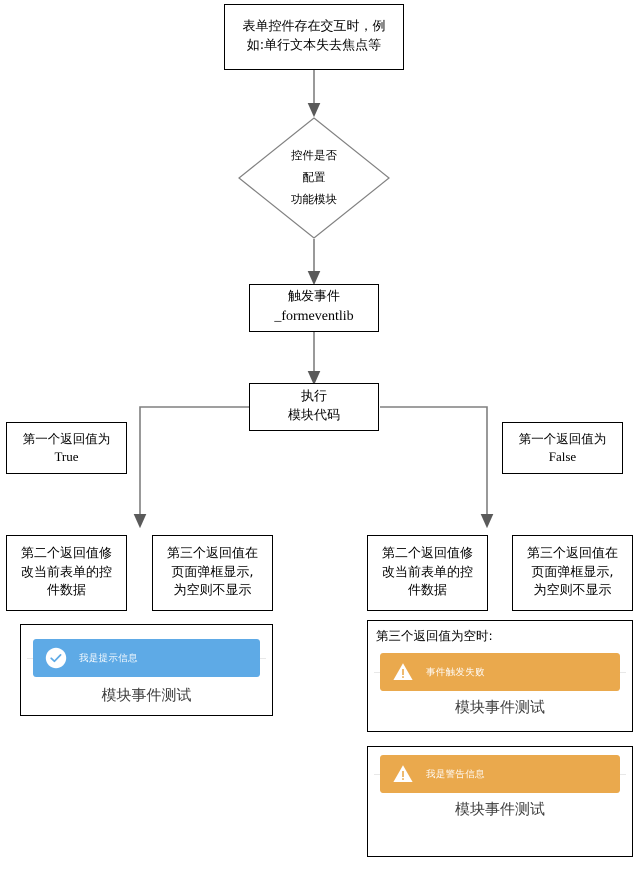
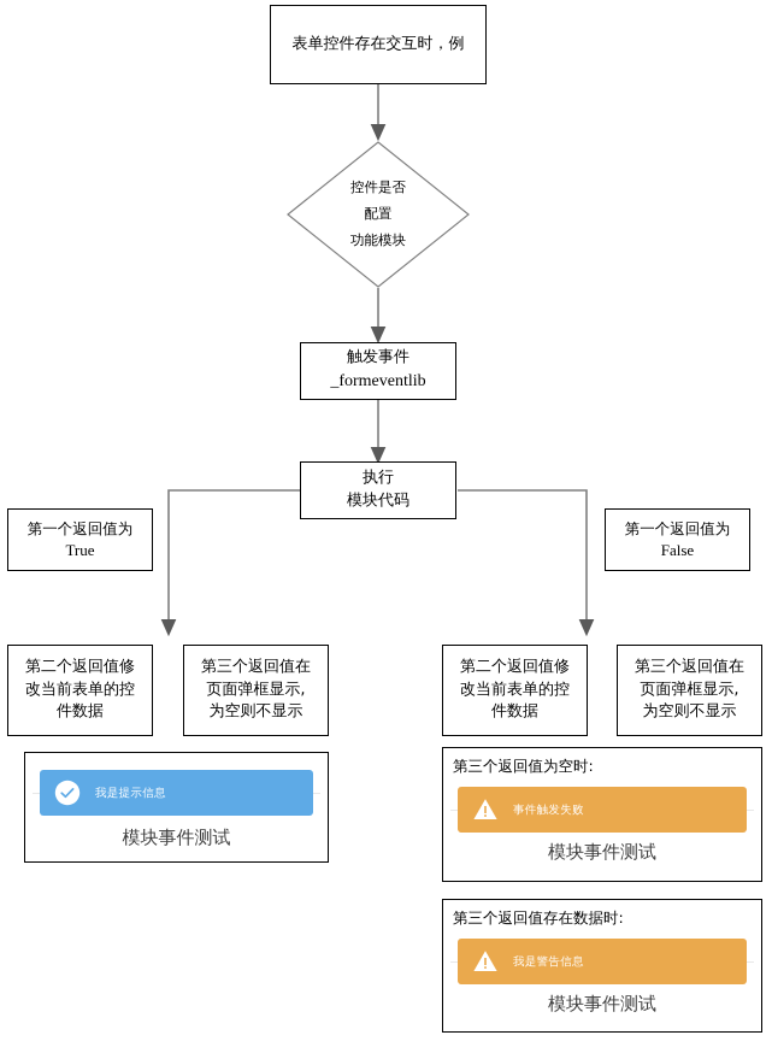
  表单控件存在交互时，例
- 如:单行文本失去焦点等
  控件是否
  配置
  功能模块
  触发事件
  _formeventlib
  执行
  模块代码
  第一个返回值为
  True
  第一个返回值为
  False
  第二个返回值修
  改当前表单的控
  件数据
  第三个返回值在
  页面弹框显示,
  为空则不显示
  第二个返回值修
  改当前表单的控
  件数据
  第三个返回值在
  页面弹框显示,
  为空则不显示
  我是提示信息
  模块事件测试
  第三个返回值为空时:
  事件触发失败
  模块事件测试
+ 第三个返回值存在数据时:
  我是警告信息
  模块事件测试
